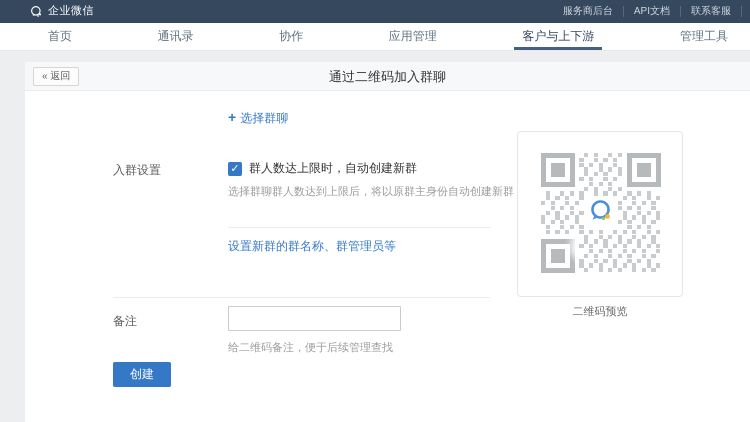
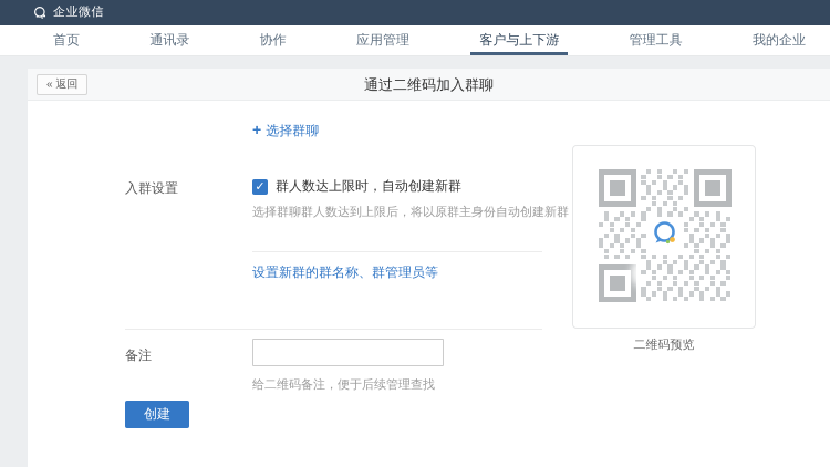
  企业微信
- 服务商后台
- API文档
- 联系客服
  首页
  通讯录
  协作
  应用管理
  客户与上下游
  管理工具
+ 我的企业
  « 返回
  通过二维码加入群聊
  + 选择群聊
  入群设置
  ✓
  群人数达上限时，自动创建新群
  选择群聊群人数达到上限后，将以原群主身份自动创建新群
  设置新群的群名称、群管理员等
  备注
  给二维码备注，便于后续管理查找
  创建
  二维码预览
